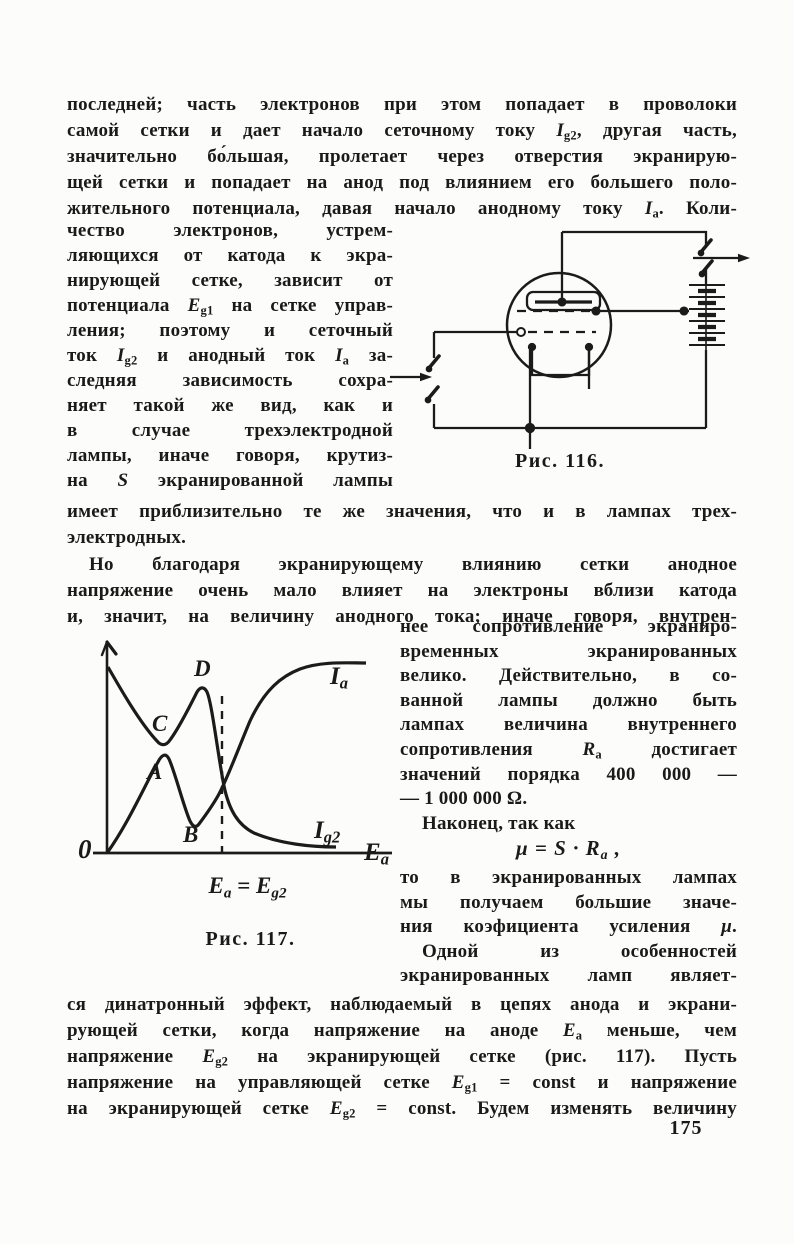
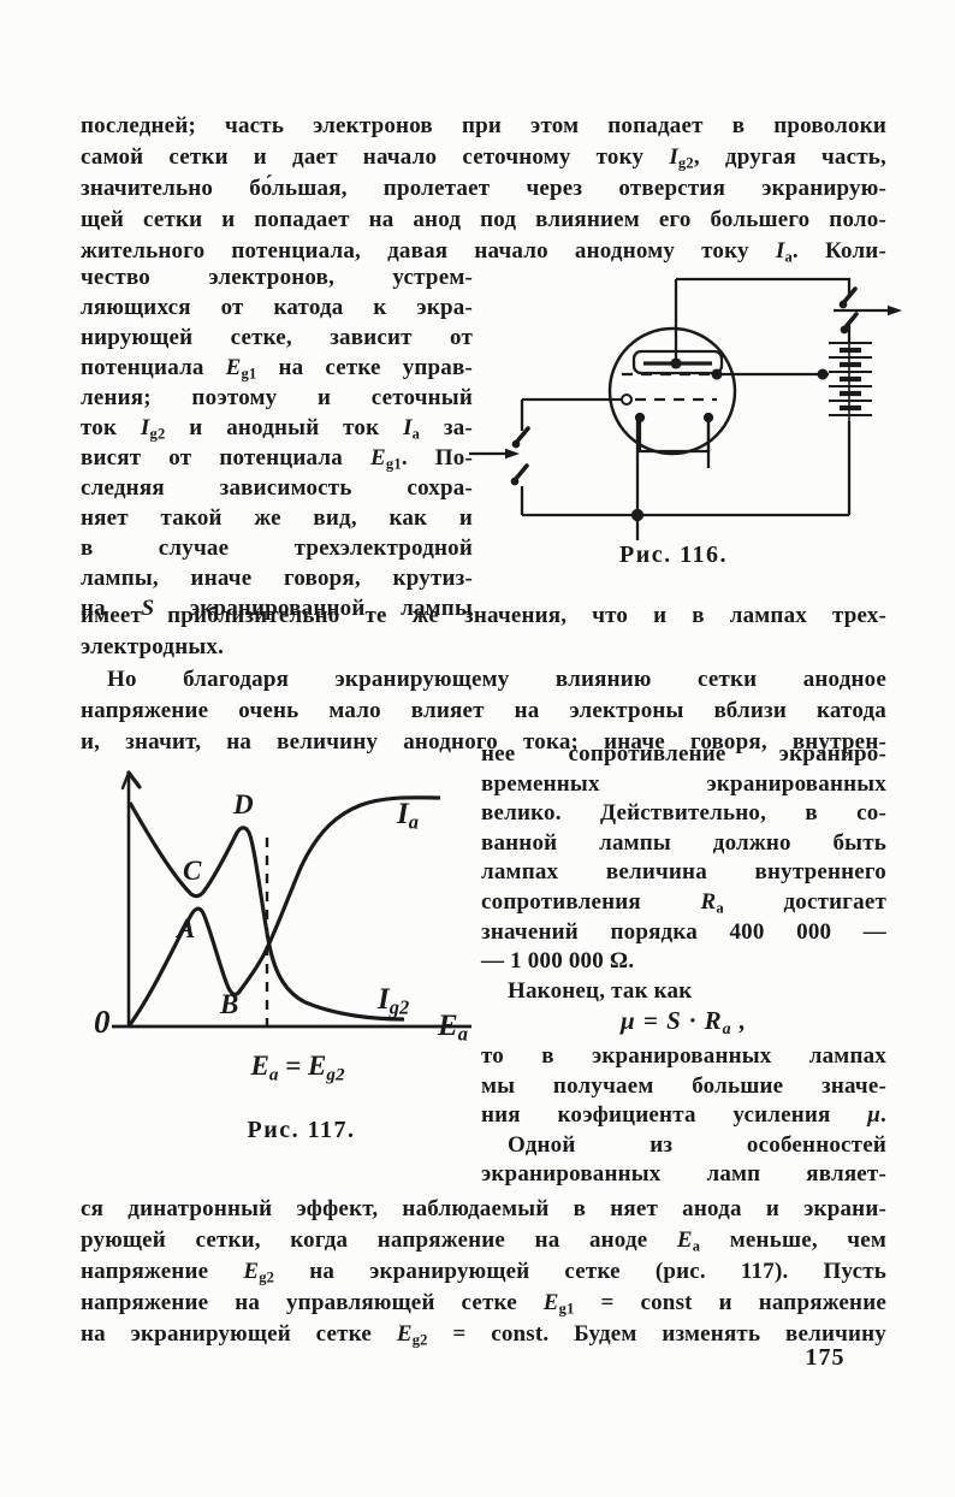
  последней; часть электронов при этом попадает в проволоки
  самой сетки и дает начало сеточному току Ig2, другая часть,
  значительно бо́льшая, пролетает через отверстия экранирую-
  щей сетки и попадает на анод под влиянием его большего поло-
  жительного потенциала, давая начало анодному току Ia. Коли-
  чество электронов, устрем-
  ляющихся от катода к экра-
  нирующей сетке, зависит от
  потенциала Eg1 на сетке управ-
  ления; поэтому и сеточный
  ток Ig2 и анодный ток Ia за-
+ висят от потенциала Eg1. По-
  следняя зависимость сохра-
  няет такой же вид, как и
  в случае трехэлектродной
  лампы, иначе говоря, крутиз-
  на S экранированной лампы
  Рис. 116.
  имеет приблизительно те же значения, что и в лампах трех-
  электродных.
  Но благодаря экранирующему влиянию сетки анодное
  напряжение очень мало влияет на электроны вблизи катода
  и, значит, на величину анодного тока; иначе говоря, внутрен-
  0
  Ea
  Ia
  Ig2
  A
  B
  C
  D
  Ea = Eg2
  Рис. 117.
  нее сопротивление экраниро-
  временных экранированных
  велико. Действительно, в со-
  ванной лампы должно быть
  лампах величина внутреннего
  сопротивления Ra достигает
  значений порядка 400 000 —
  — 1 000 000 Ω.
  Наконец, так как
  μ = S · Ra ,
  то в экранированных лампах
  мы получаем большие значе-
  ния коэфициента усиления μ.
  Одной из особенностей
  экранированных ламп являет-
- ся динатронный эффект, наблюдаемый в цепях анода и экрани-
+ ся динатронный эффект, наблюдаемый в няет анода и экрани-
  рующей сетки, когда напряжение на аноде Ea меньше, чем
  напряжение Eg2 на экранирующей сетке (рис. 117). Пусть
  напряжение на управляющей сетке Eg1 = const и напряжение
  на экранирующей сетке Eg2 = const. Будем изменять величину
  175
